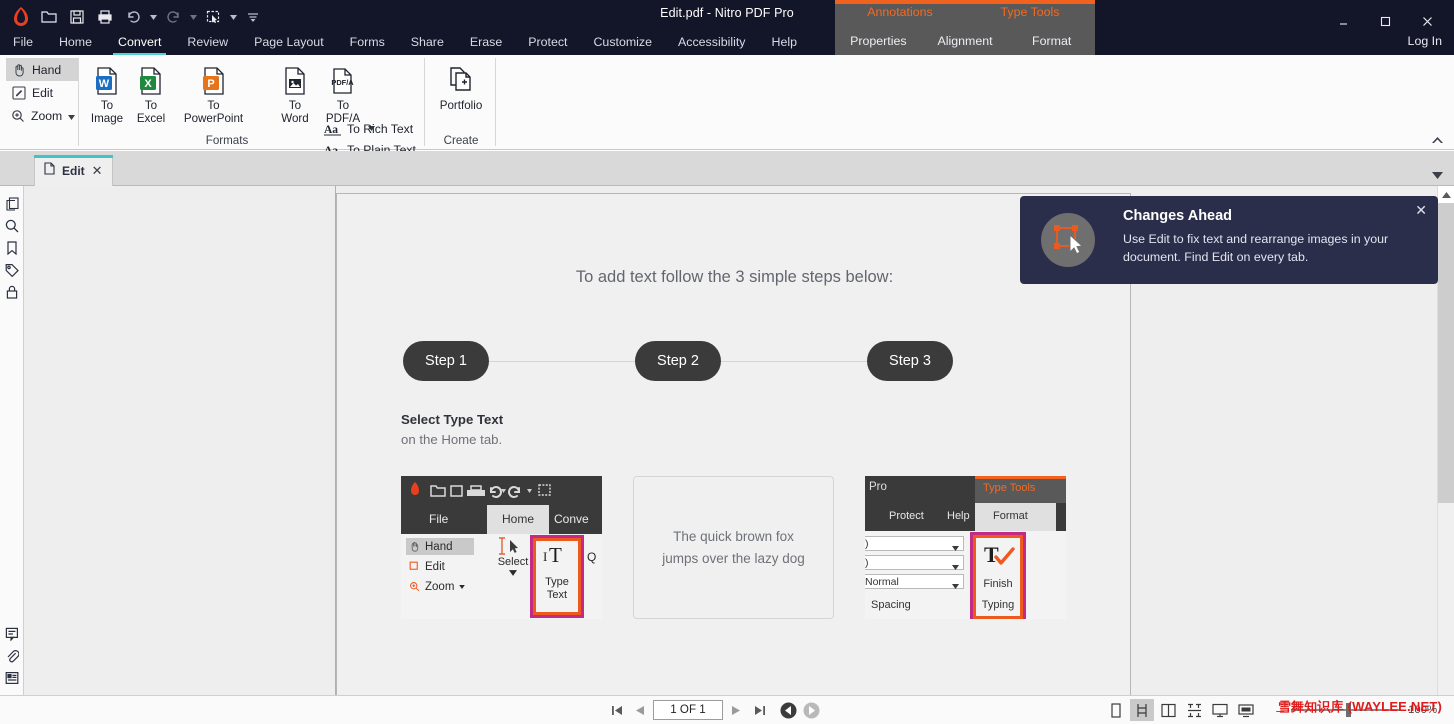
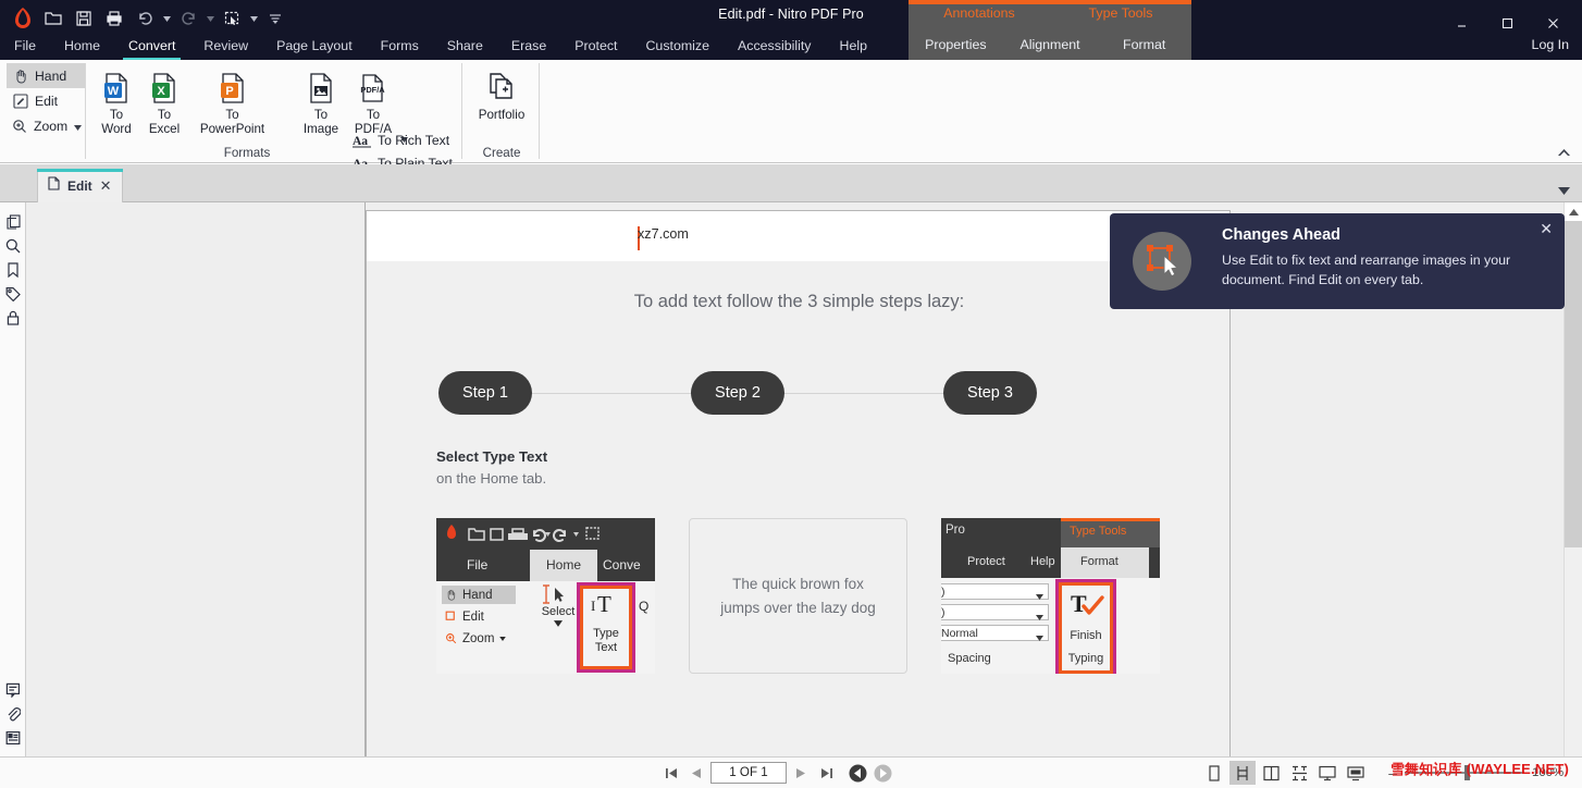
  Edit.pdf - Nitro PDF Pro
  File
  Home
  Convert
  Review
  Page Layout
  Forms
  Share
  Erase
  Protect
  Customize
  Accessibility
  Help
  Annotations
  Type Tools
  Properties
  Alignment
  Format
  Log In
  Hand
  Edit
  Zoom
  W
  To
- Image
+ Word
  X
  To
  Excel
  P
  To
  PowerPoint
  To
- Word
+ Image
  PDF/A
  To
  PDF/A
  Aa
  To Rich Text
  To Plain Text
  Formats
  Portfolio
  Create
  Edit
  ✕
+ xz7.com
- To add text follow the 3 simple steps below:
+ To add text follow the 3 simple steps lazy:
  Step 1
  Step 2
  Step 3
  Select Type Text
  on the Home tab.
  Home
  File
  Conve
  Hand
  Edit
  Zoom
  Select
  I
  T
  Type
  Text
  Q
  The quick brown fox
  jumps over the lazy dog
  Pro
  Type Tools
  Protect
  Help
  Format
  )
  )
  Normal
  Spacing
  T
  Finish
  Typing
  Changes Ahead
  Use Edit to fix text and rearrange images in your document. Find Edit on every tab.
  ✕
  1 OF 1
  –
  100%
  雪舞知识库 (WAYLEE.NET)
